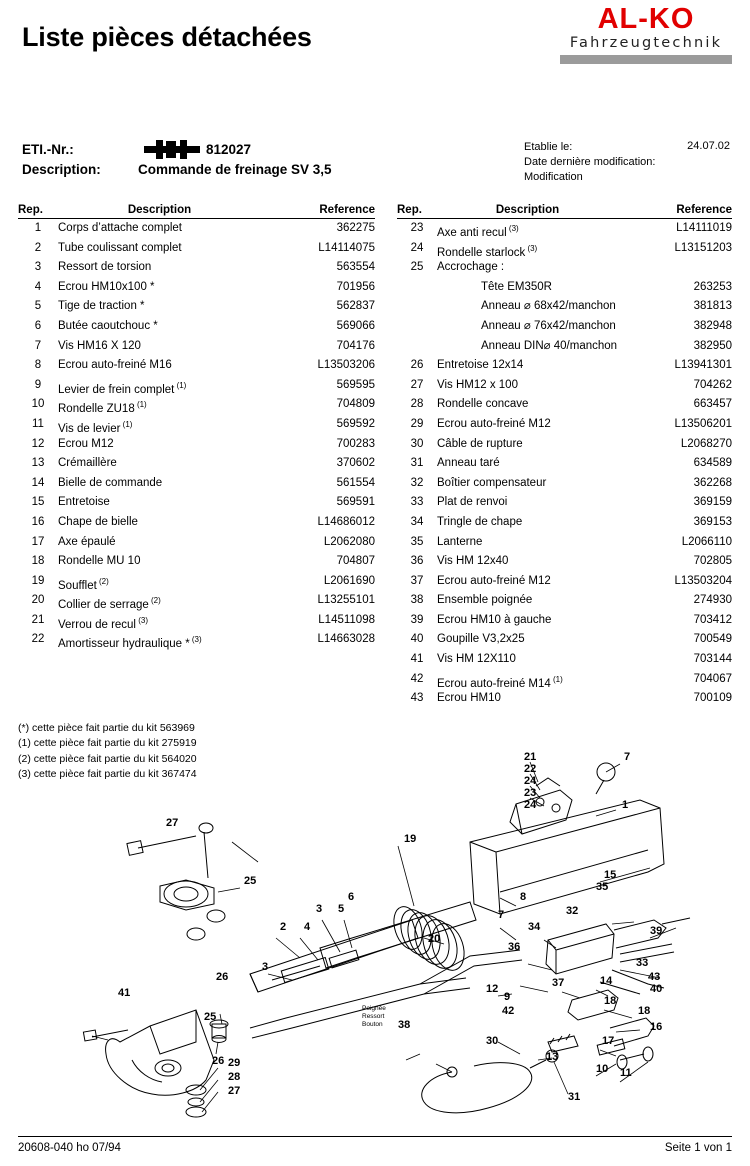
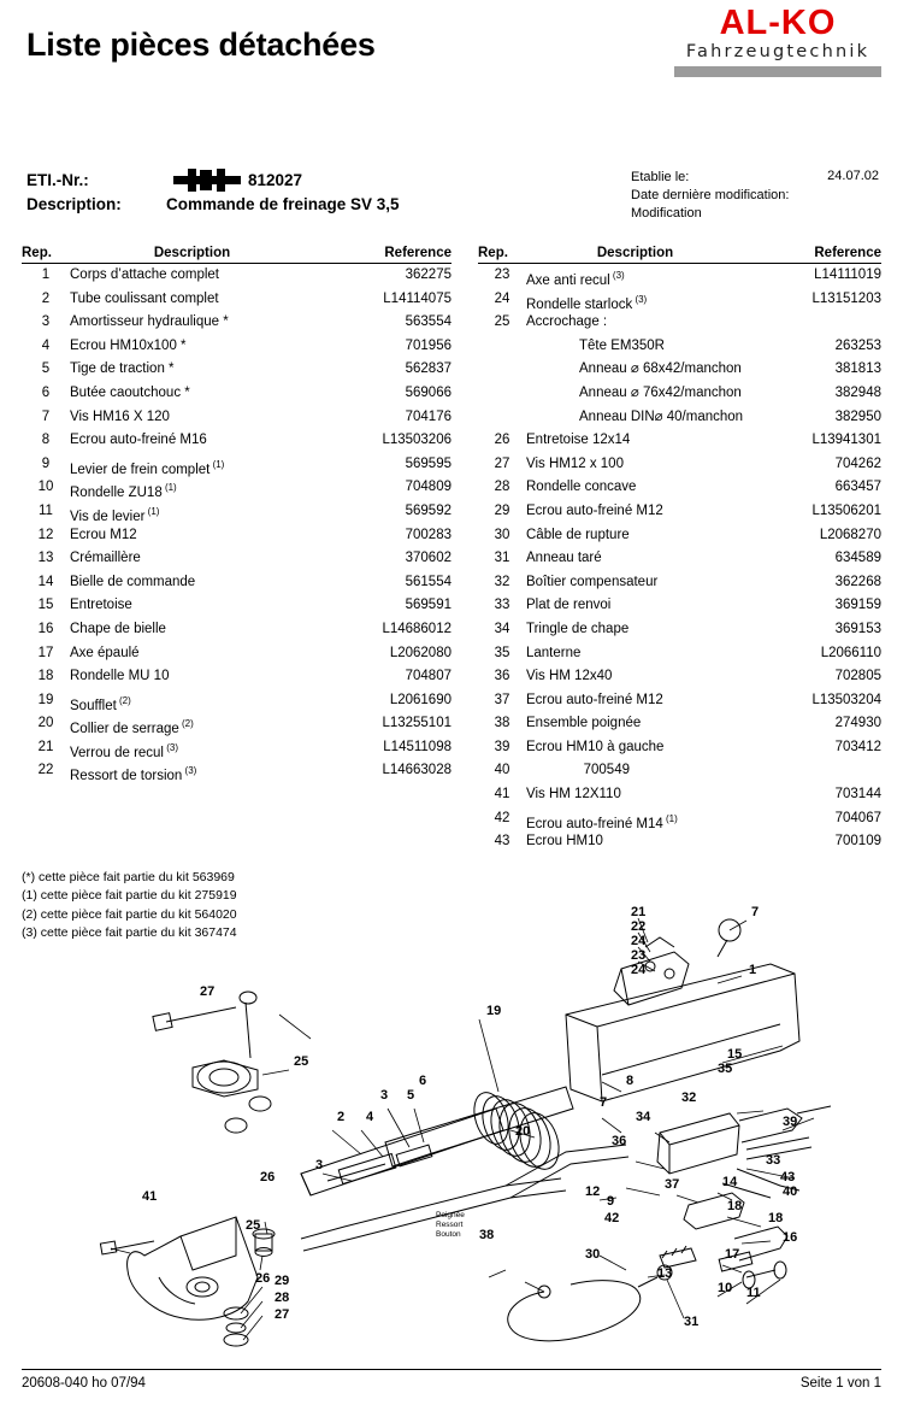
  Liste pièces détachées
  AL-KO
  Fahrzeugtechnik
  ETI.-Nr.:
  812027
  Description:
  Commande de freinage SV 3,5
  Etablie le:
  Date dernière modification:
  Modification
  24.07.02
  Rep.
  Description
  Reference
  1
  Corps d’attache complet
  362275
  2
  Tube coulissant complet
  L14114075
  3
- Ressort de torsion
+ Amortisseur hydraulique *
  563554
  4
  Ecrou HM10x100 *
  701956
  5
  Tige de traction *
  562837
  6
  Butée caoutchouc *
  569066
  7
  Vis HM16 X 120
  704176
  8
  Ecrou auto-freiné M16
  L13503206
  9
  Levier de frein complet (1)
  569595
  10
  Rondelle ZU18 (1)
  704809
  11
  Vis de levier (1)
  569592
  12
  Ecrou M12
  700283
  13
  Crémaillère
  370602
  14
  Bielle de commande
  561554
  15
  Entretoise
  569591
  16
  Chape de bielle
  L14686012
  17
  Axe épaulé
  L2062080
  18
  Rondelle MU 10
  704807
  19
  Soufflet (2)
  L2061690
  20
  Collier de serrage (2)
  L13255101
  21
  Verrou de recul (3)
  L14511098
  22
- Amortisseur hydraulique * (3)
+ Ressort de torsion (3)
  L14663028
  Rep.
  Description
  Reference
  23
  Axe anti recul (3)
  L14111019
  24
  Rondelle starlock (3)
  L13151203
  25
  Accrochage :
  Tête EM350R
  263253
  Anneau ⌀ 68x42/manchon
  381813
  Anneau ⌀ 76x42/manchon
  382948
  Anneau DIN⌀ 40/manchon
  382950
  26
  Entretoise 12x14
  L13941301
  27
  Vis HM12 x 100
  704262
  28
  Rondelle concave
  663457
  29
  Ecrou auto-freiné M12
  L13506201
  30
  Câble de rupture
  L2068270
  31
  Anneau taré
  634589
  32
  Boîtier compensateur
  362268
  33
  Plat de renvoi
  369159
  34
  Tringle de chape
  369153
  35
  Lanterne
  L2066110
  36
  Vis HM 12x40
  702805
  37
  Ecrou auto-freiné M12
  L13503204
  38
  Ensemble poignée
  274930
  39
  Ecrou HM10 à gauche
  703412
  40
- Goupille V3,2x25
  700549
  41
  Vis HM 12X110
  703144
  42
  Ecrou auto-freiné M14 (1)
  704067
  43
  Ecrou HM10
  700109
  (*) cette pièce fait partie du kit 563969
  (1) cette pièce fait partie du kit 275919
  (2) cette pièce fait partie du kit 564020
  (3) cette pièce fait partie du kit 367474
  27
  25
  25
  26
  26
  29
  28
  27
  41
  2
  4
  3
  5
  6
  3
  19
  20
  7
  8
  21
  22
  24
  23
  24
  7
  1
  15
  32
  35
  39
  33
  34
  36
  12
  37
  14
  43
  40
  18
  18
  16
  17
  10
  11
  30
  13
  31
  9
  42
  38
  20608-040 ho 07/94
  Seite 1 von 1
